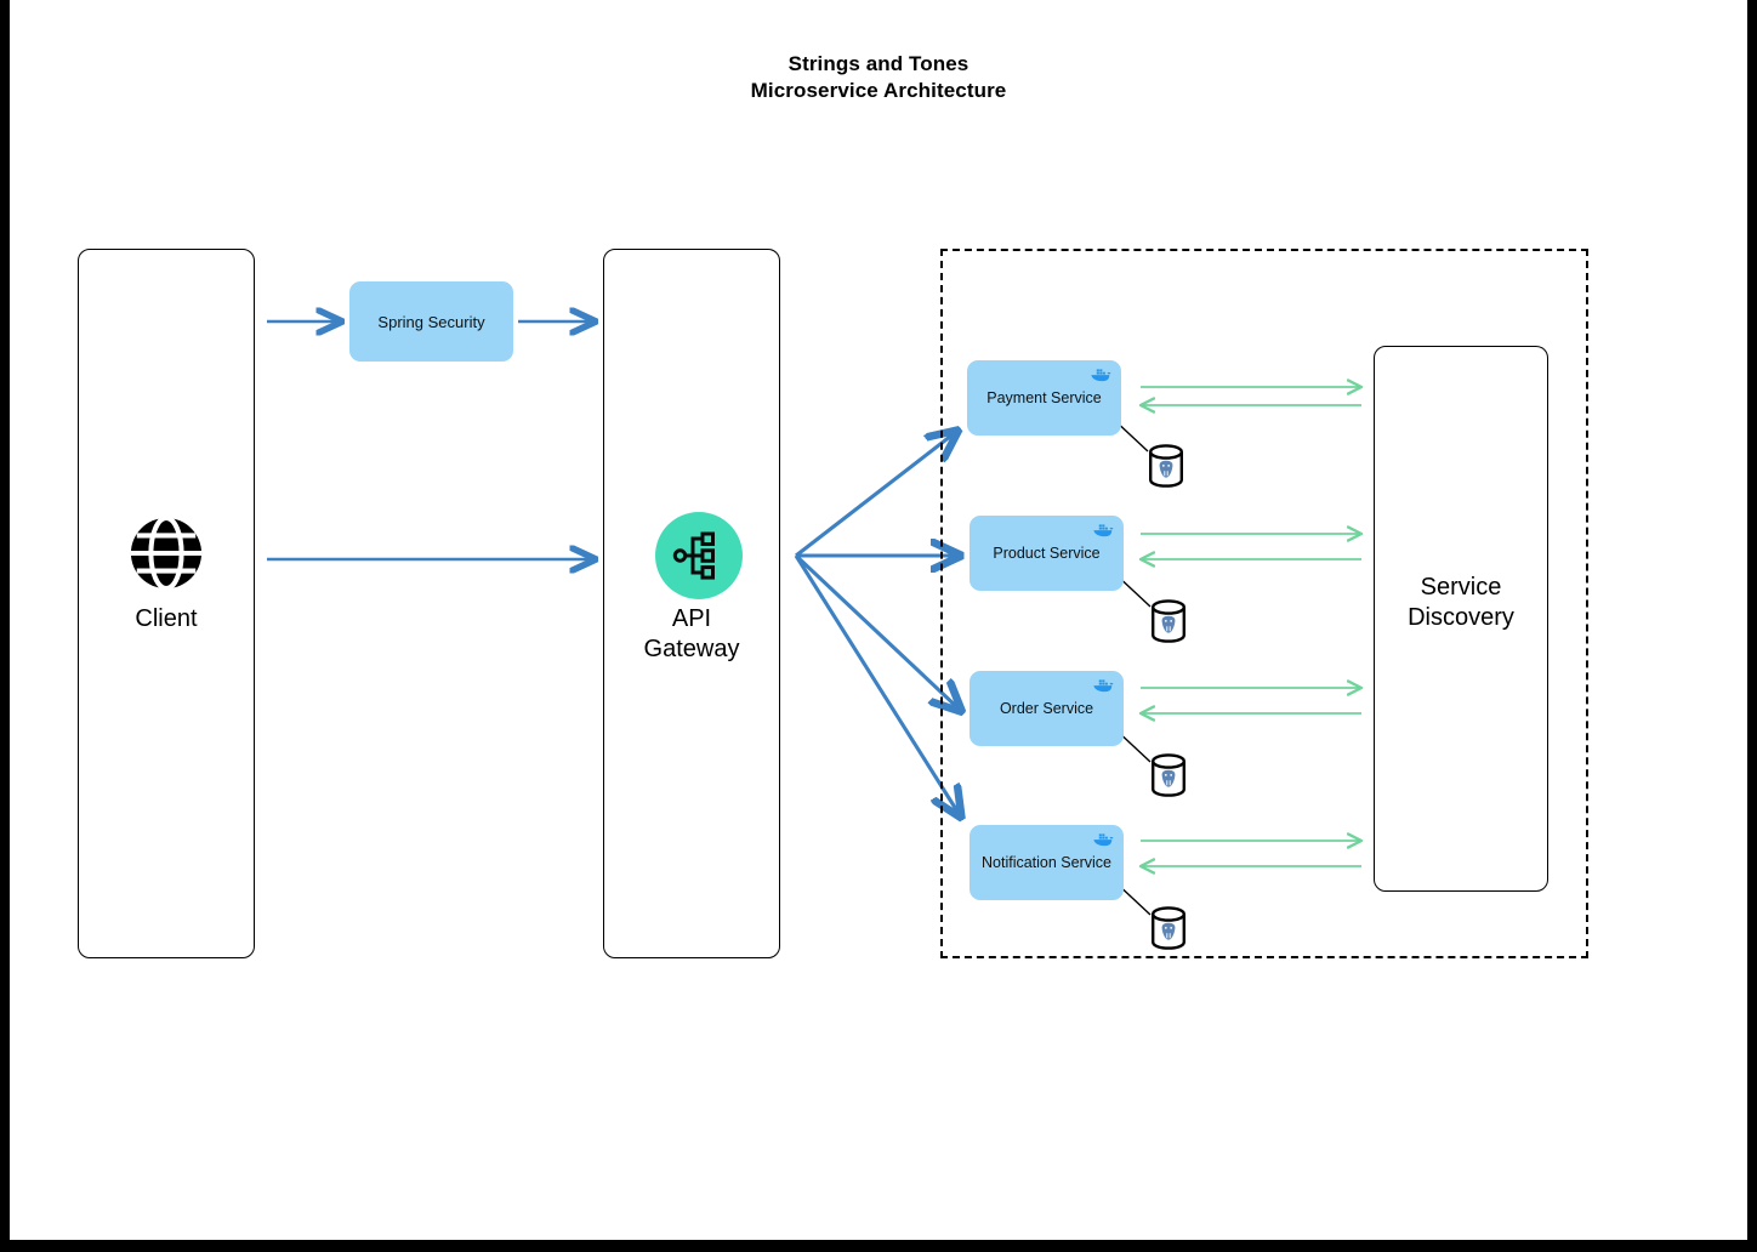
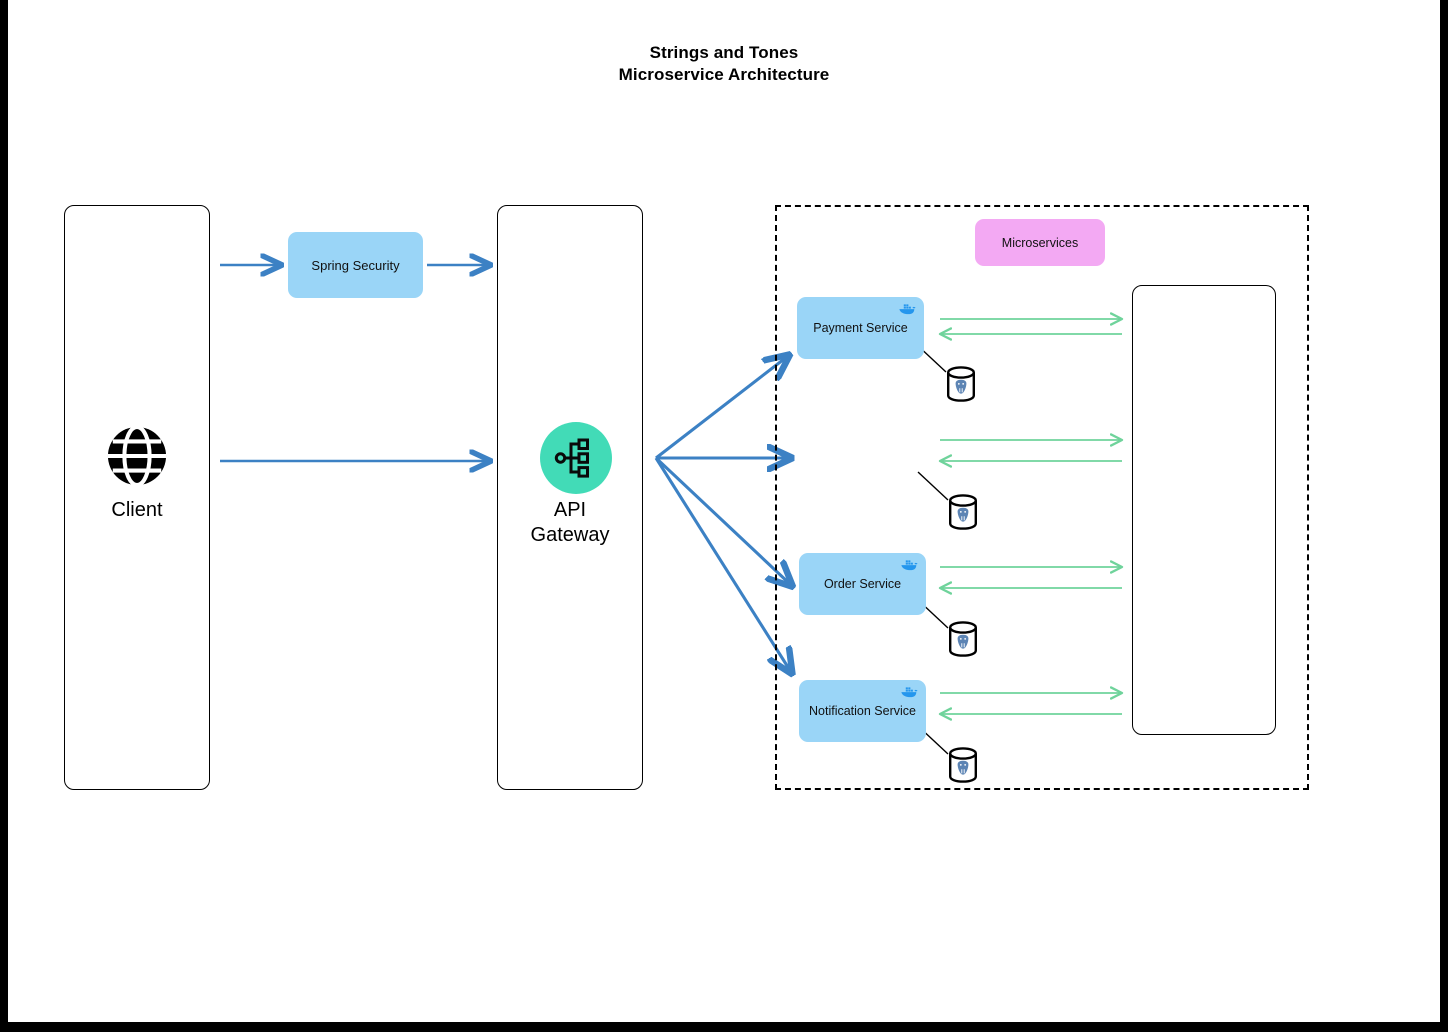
  Strings and Tones
  Microservice Architecture
  Client
  Spring Security
  API
  Gateway
+ Microservices
  Payment Service
- Product Service
  Order Service
  Notification Service
- Service
- Discovery
